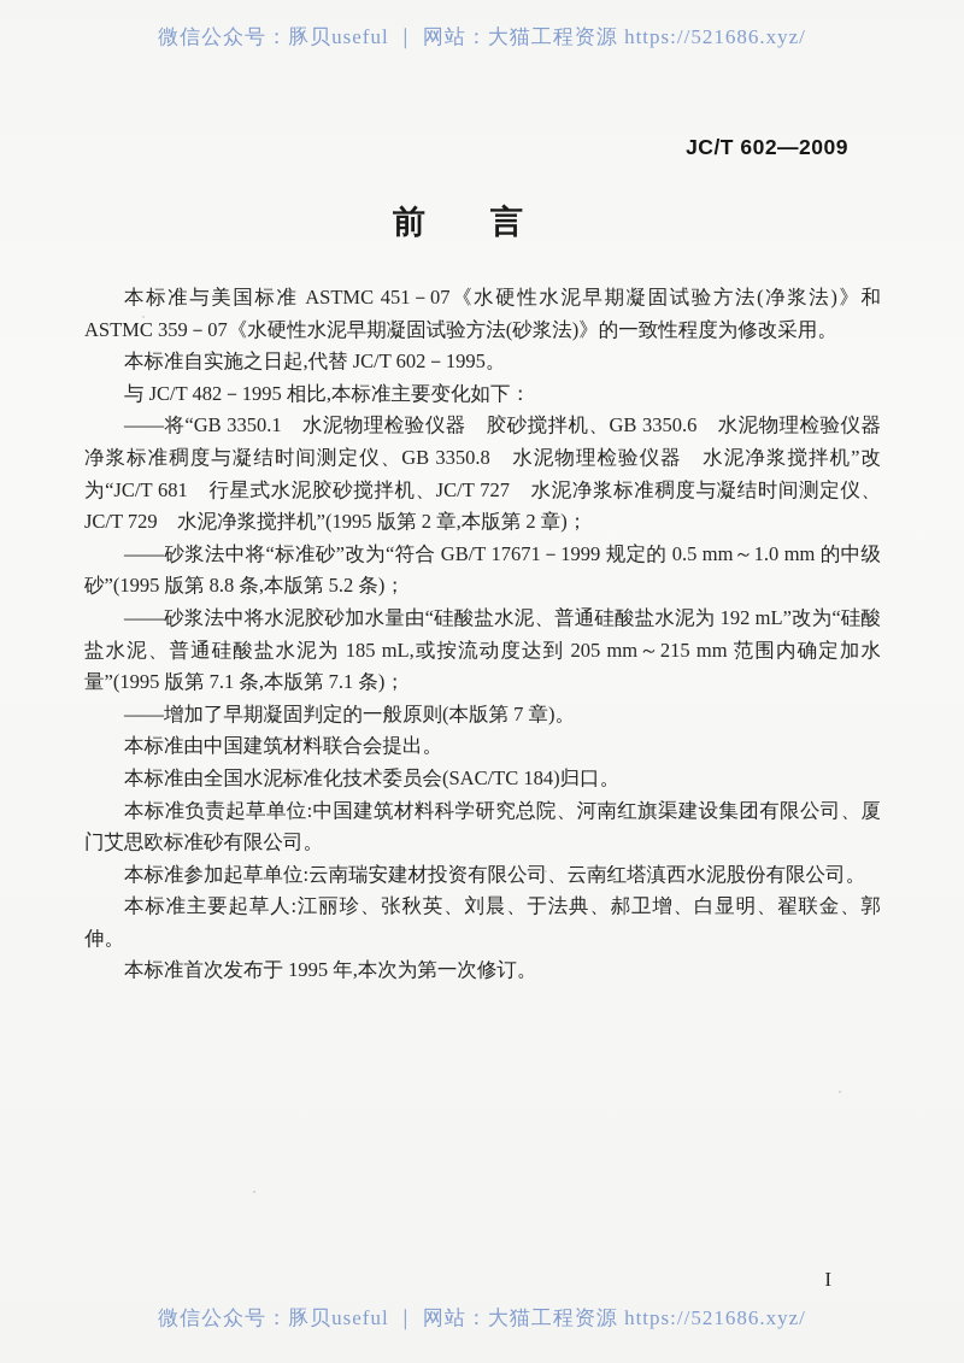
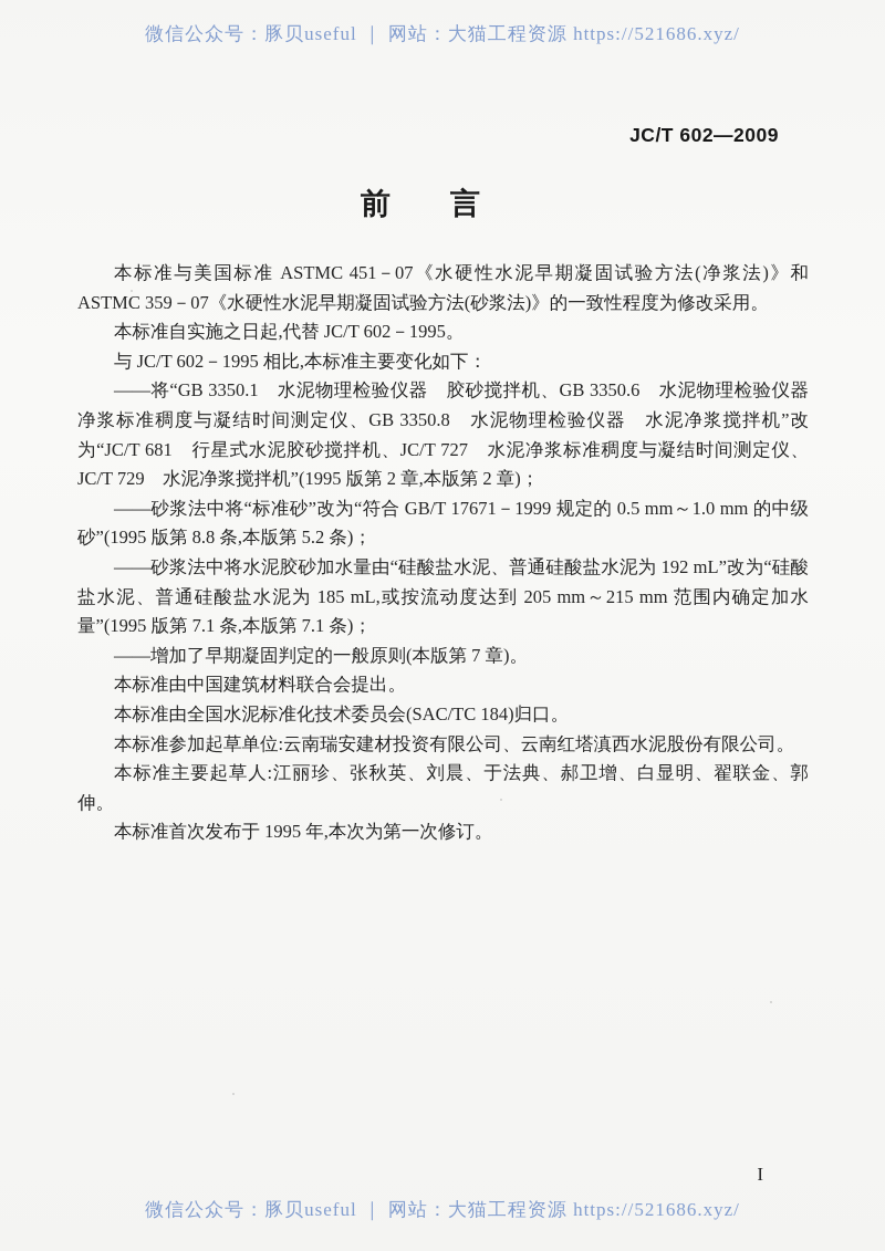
  微信公众号：豚贝useful ｜ 网站：大猫工程资源 https://521686.xyz/
  JC/T 602—2009
  前 言
  本标准与美国标准 ASTMC 451－07《水硬性水泥早期凝固试验方法(净浆法)》和 ASTMC 359－07《水硬性水泥早期凝固试验方法(砂浆法)》的一致性程度为修改采用。
  本标准自实施之日起,代替 JC/T 602－1995。
- 与 JC/T 482－1995 相比,本标准主要变化如下：
+ 与 JC/T 602－1995 相比,本标准主要变化如下：
  ——将“GB 3350.1 水泥物理检验仪器 胶砂搅拌机、GB 3350.6 水泥物理检验仪器 净浆标准稠度与凝结时间测定仪、GB 3350.8 水泥物理检验仪器 水泥净浆搅拌机”改为“JC/T 681 行星式水泥胶砂搅拌机、JC/T 727 水泥净浆标准稠度与凝结时间测定仪、JC/T 729 水泥净浆搅拌机”(1995 版第 2 章,本版第 2 章)；
  ——砂浆法中将“标准砂”改为“符合 GB/T 17671－1999 规定的 0.5 mm～1.0 mm 的中级砂”(1995 版第 8.8 条,本版第 5.2 条)；
  ——砂浆法中将水泥胶砂加水量由“硅酸盐水泥、普通硅酸盐水泥为 192 mL”改为“硅酸盐水泥、普通硅酸盐水泥为 185 mL,或按流动度达到 205 mm～215 mm 范围内确定加水量”(1995 版第 7.1 条,本版第 7.1 条)；
  ——增加了早期凝固判定的一般原则(本版第 7 章)。
  本标准由中国建筑材料联合会提出。
  本标准由全国水泥标准化技术委员会(SAC/TC 184)归口。
- 本标准负责起草单位:中国建筑材料科学研究总院、河南红旗渠建设集团有限公司、厦门艾思欧标准砂有限公司。
  本标准参加起草单位:云南瑞安建材投资有限公司、云南红塔滇西水泥股份有限公司。
  本标准主要起草人:江丽珍、张秋英、刘晨、于法典、郝卫增、白显明、翟联金、郭伸。
  本标准首次发布于 1995 年,本次为第一次修订。
  I
  微信公众号：豚贝useful ｜ 网站：大猫工程资源 https://521686.xyz/
